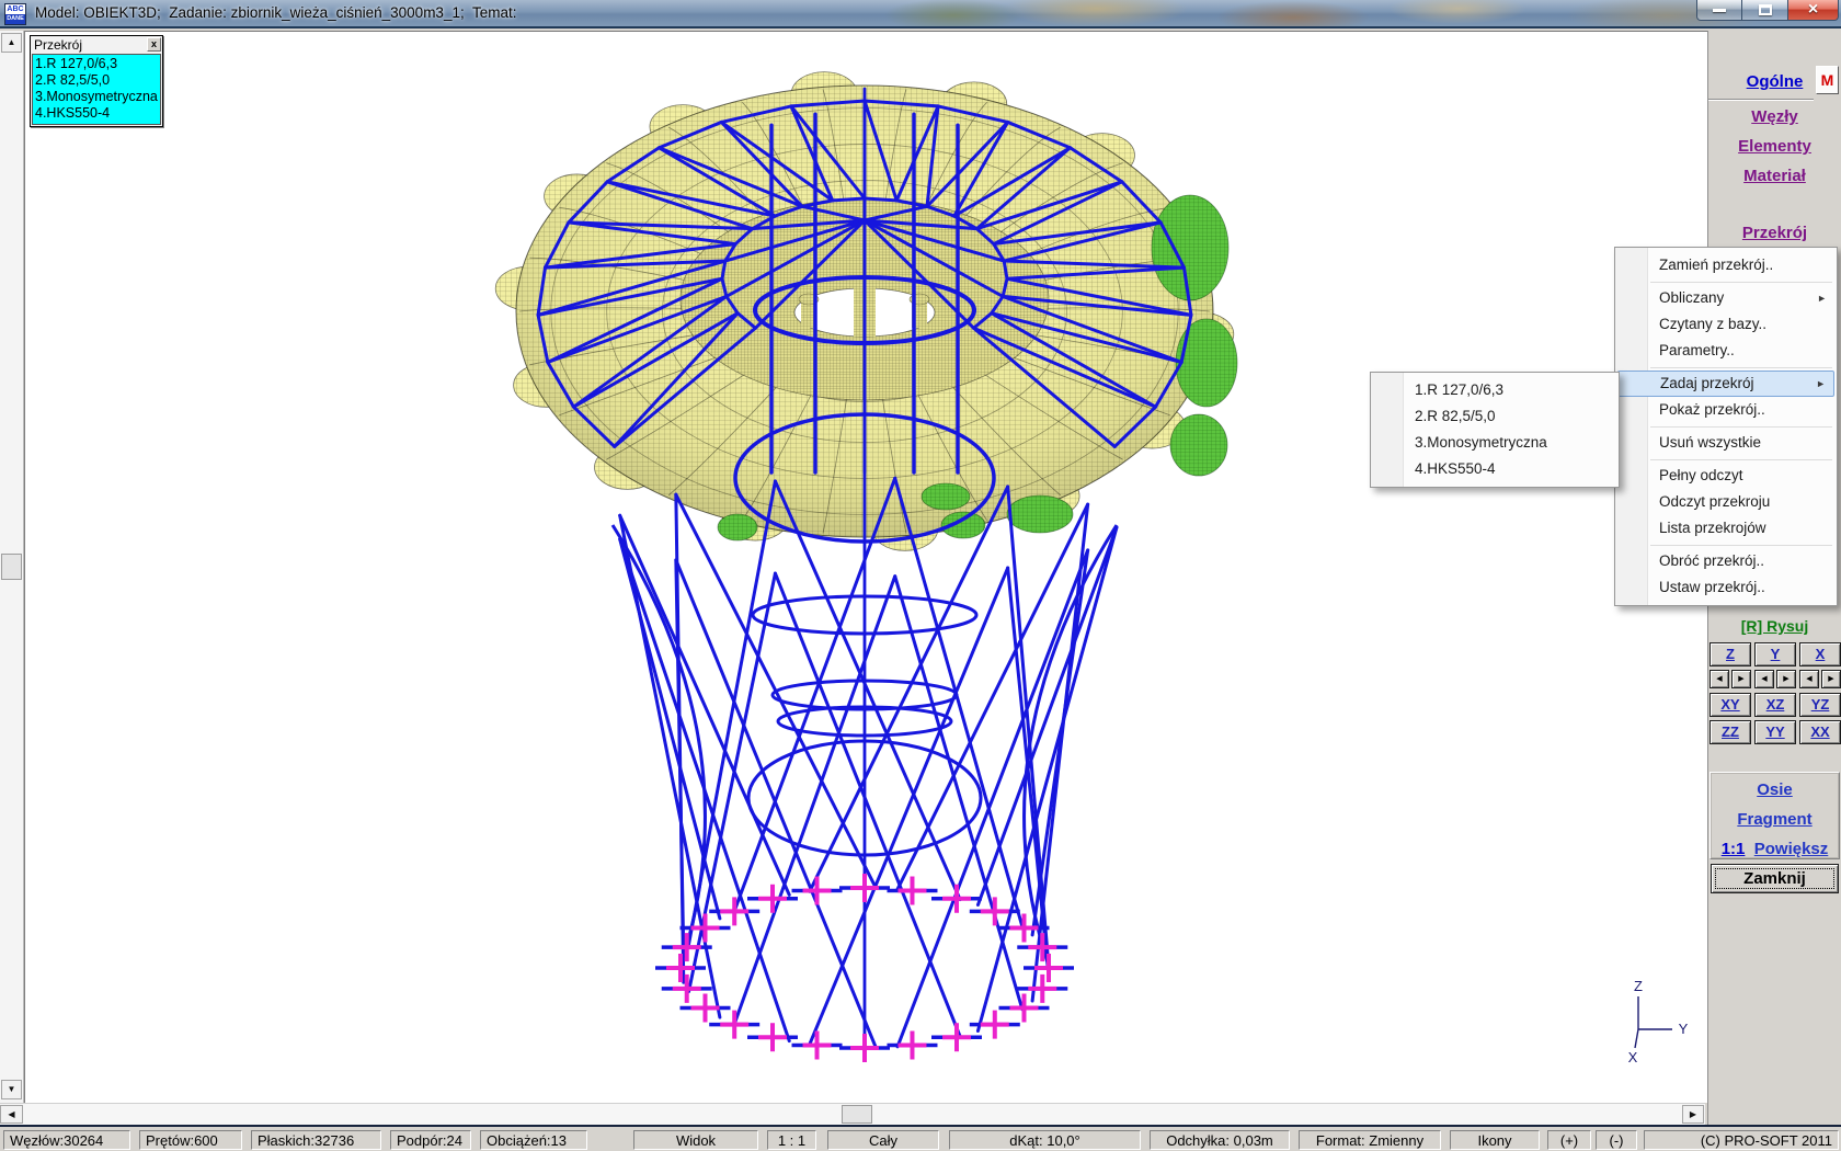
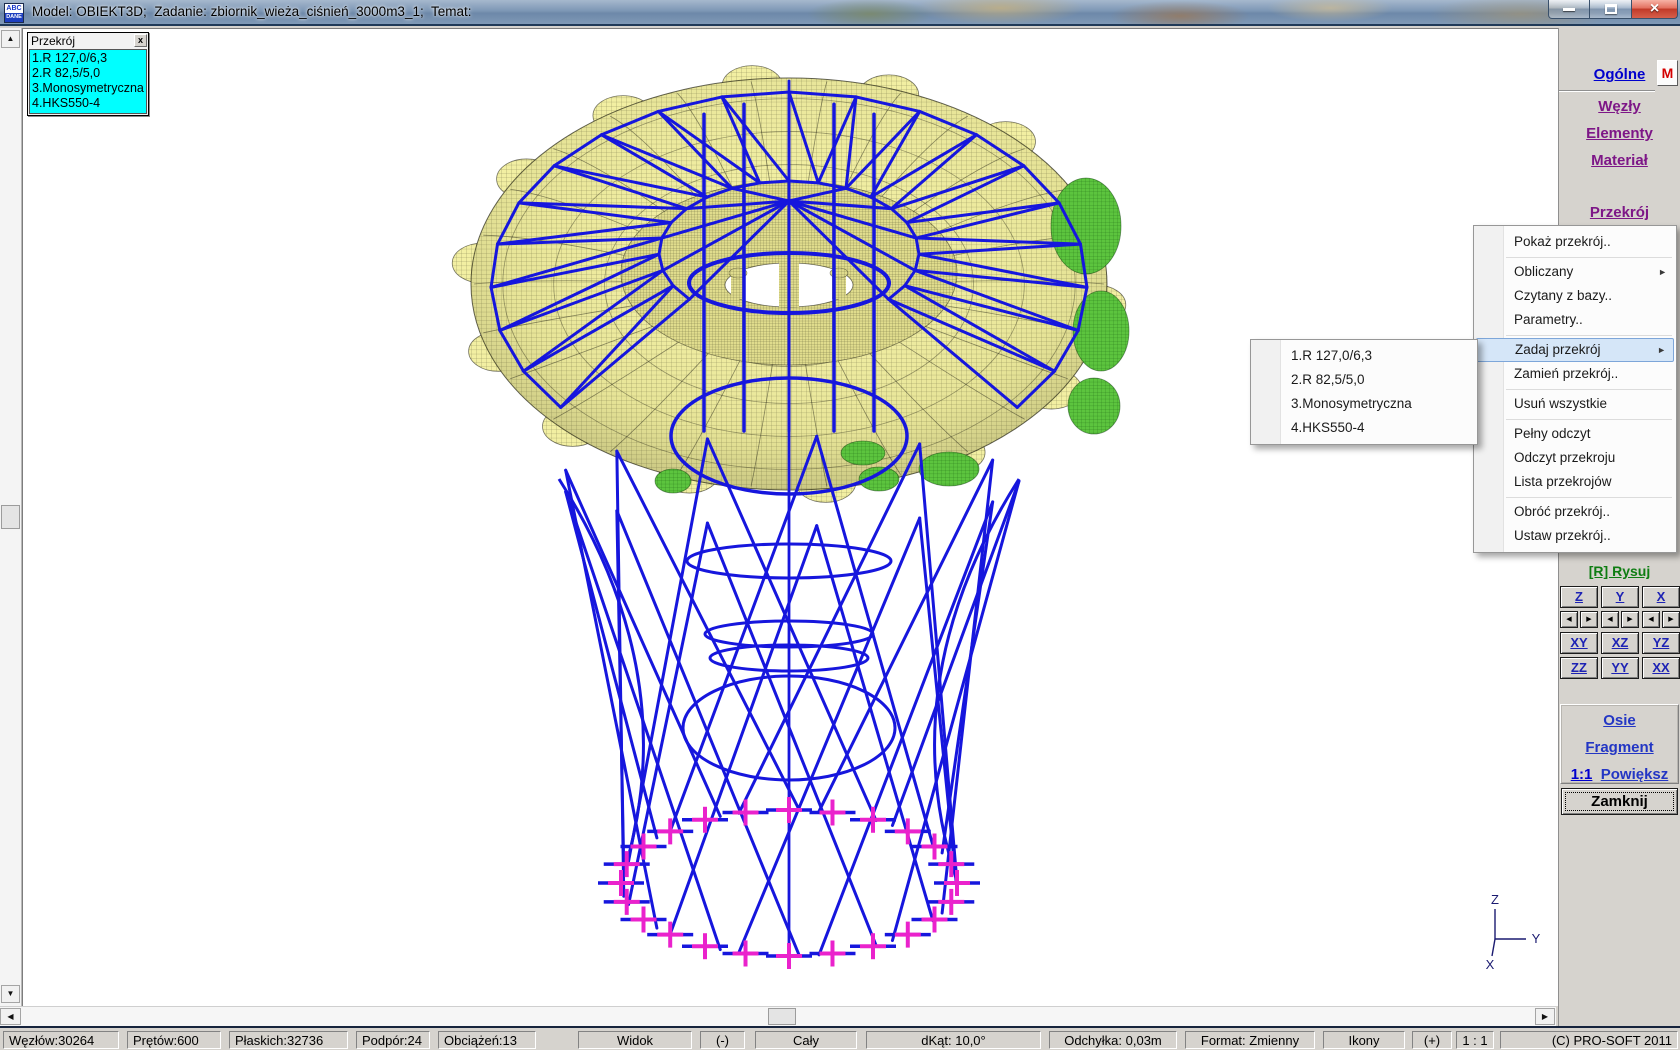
  Model: OBIEKT3D; Zadanie: zbiornik_wieża_ciśnień_3000m3_1; Temat:
  ×
  ▲
  ▼
  ◀
  ▶
  Z
  Y
  X
  Przekrój
  x
  1.R 127,0/6,3
  2.R 82,5/5,0
  3.Monosymetryczna
  4.HKS550-4
  Ogólne
  M
  Węzły
  Elementy
  Materiał
  Przekrój
  [R] Rysuj
  Z
  Y
  X
  XY
  XZ
  YZ
  ZZ
  YY
  XX
  Osie
  Fragment
  1:1 Powiększ
  Zamknij
- Zamień przekrój..
+ Pokaż przekrój..
  Obliczany
  ►
  Czytany z bazy..
  Parametry..
  Zadaj przekrój
  ►
- Pokaż przekrój..
+ Zamień przekrój..
  Usuń wszystkie
  Pełny odczyt
  Odczyt przekroju
  Lista przekrojów
  Obróć przekrój..
  Ustaw przekrój..
  1.R 127,0/6,3
  2.R 82,5/5,0
  3.Monosymetryczna
  4.HKS550-4
  Węzłów:30264
  Prętów:600
  Płaskich:32736
  Podpór:24
  Obciążeń:13
  Widok
- 1 : 1
+ (-)
  Cały
  dKąt: 10,0°
  Odchyłka: 0,03m
  Format: Zmienny
  Ikony
  (+)
- (-)
+ 1 : 1
  (C) PRO-SOFT 2011
